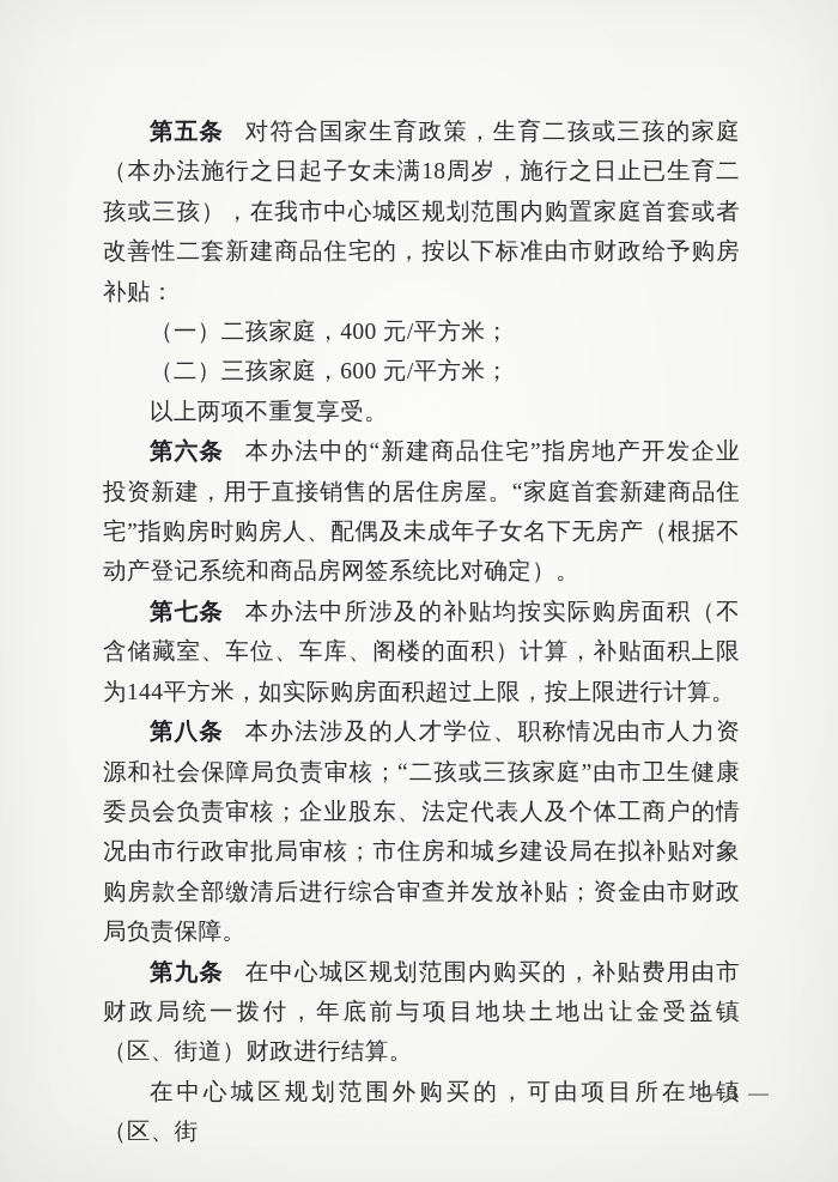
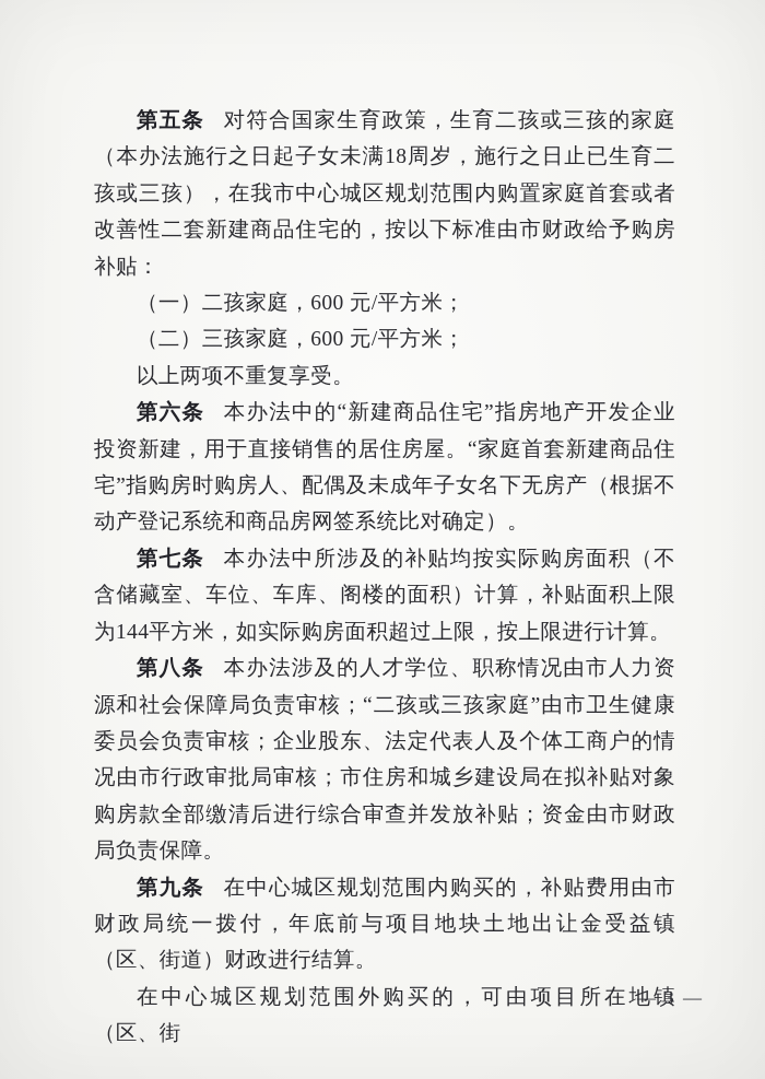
  第五条 对符合国家生育政策，生育二孩或三孩的家庭（本办法施行之日起子女未满18周岁，施行之日止已生育二孩或三孩），在我市中心城区规划范围内购置家庭首套或者改善性二套新建商品住宅的，按以下标准由市财政给予购房补贴：
- （一）二孩家庭，400 元/平方米；
+ （一）二孩家庭，600 元/平方米；
  （二）三孩家庭，600 元/平方米；
  以上两项不重复享受。
  第六条 本办法中的“新建商品住宅”指房地产开发企业投资新建，用于直接销售的居住房屋。“家庭首套新建商品住宅”指购房时购房人、配偶及未成年子女名下无房产（根据不动产登记系统和商品房网签系统比对确定）。
  第七条 本办法中所涉及的补贴均按实际购房面积（不含储藏室、车位、车库、阁楼的面积）计算，补贴面积上限为144平方米，如实际购房面积超过上限，按上限进行计算。
  第八条 本办法涉及的人才学位、职称情况由市人力资源和社会保障局负责审核；“二孩或三孩家庭”由市卫生健康委员会负责审核；企业股东、法定代表人及个体工商户的情况由市行政审批局审核；市住房和城乡建设局在拟补贴对象购房款全部缴清后进行综合审查并发放补贴；资金由市财政局负责保障。
  第九条 在中心城区规划范围内购买的，补贴费用由市财政局统一拨付，年底前与项目地块土地出让金受益镇（区、街道）财政进行结算。
  在中心城区规划范围外购买的，可由项目所在地镇（区、街
  — 3 —
